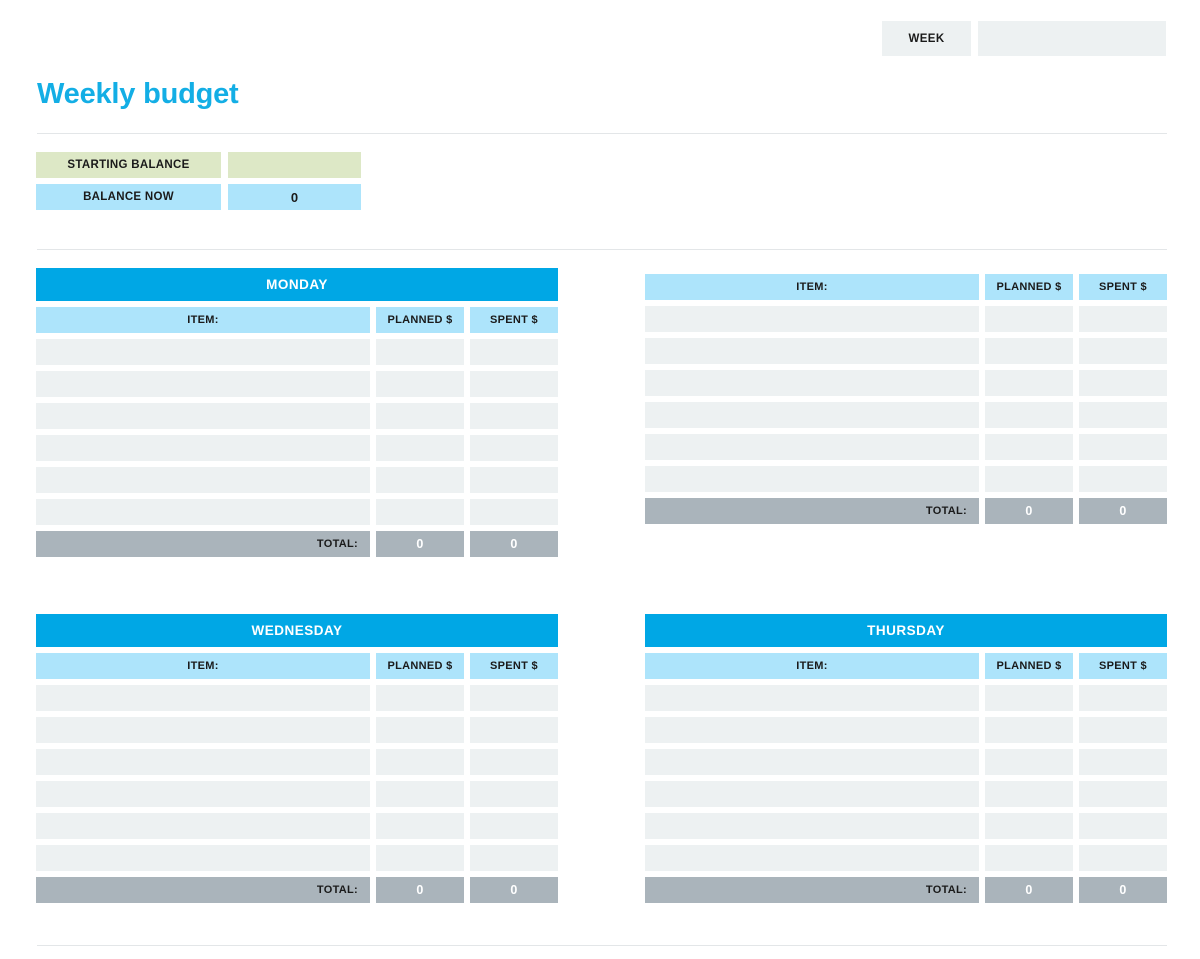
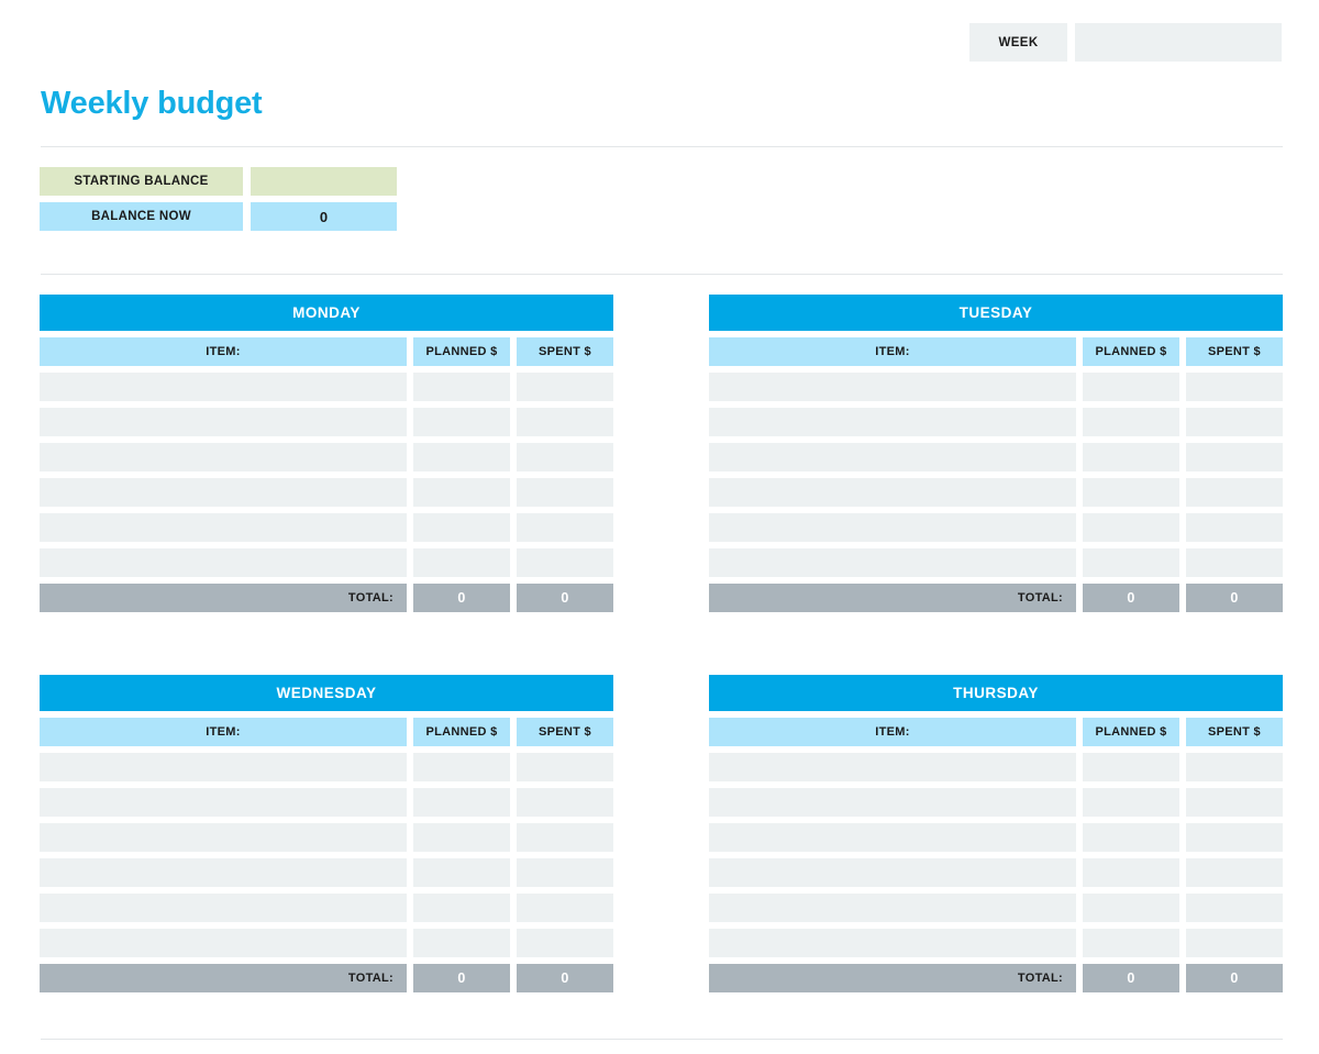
  WEEK
  Weekly budget
  STARTING BALANCE
  BALANCE NOW
  0
  MONDAY
  ITEM:
  PLANNED $
  SPENT $
  TOTAL:
  0
  0
+ TUESDAY
  ITEM:
  PLANNED $
  SPENT $
  TOTAL:
  0
  0
  WEDNESDAY
  ITEM:
  PLANNED $
  SPENT $
  TOTAL:
  0
  0
  THURSDAY
  ITEM:
  PLANNED $
  SPENT $
  TOTAL:
  0
  0
